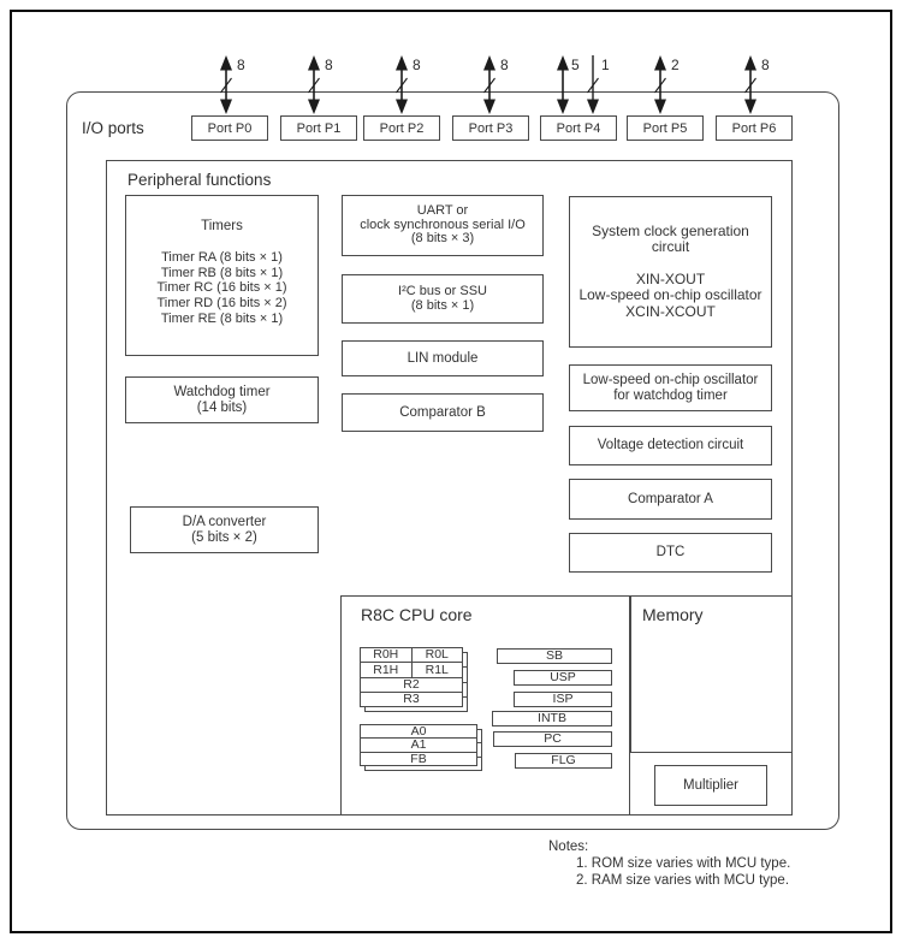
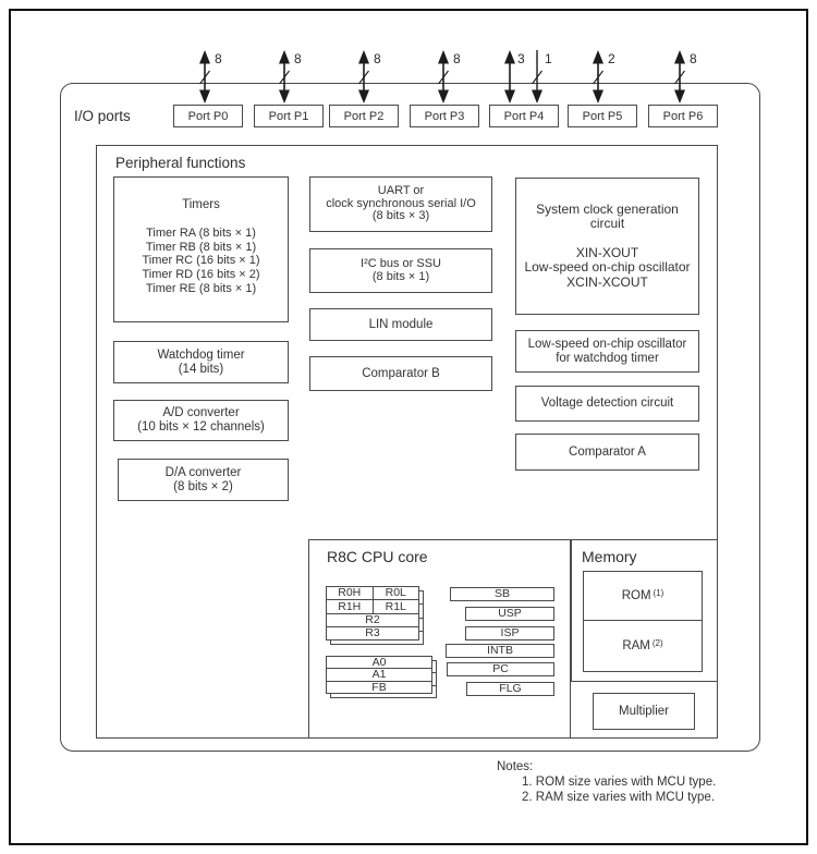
  I/O ports
  Port P0
  Port P1
  Port P2
  Port P3
  Port P4
  Port P5
  Port P6
  8
  8
  8
  8
- 5
+ 3
  1
  2
  8
  Peripheral functions
  Timers
  Timer RA (8 bits × 1)
  Timer RB (8 bits × 1)
  Timer RC (16 bits × 1)
  Timer RD (16 bits × 2)
  Timer RE (8 bits × 1)
  Watchdog timer
  (14 bits)
+ A/D converter
+ (10 bits × 12 channels)
  D/A converter
- (5 bits × 2)
+ (8 bits × 2)
  UART or
  clock synchronous serial I/O
  (8 bits × 3)
  I²C bus or SSU
  (8 bits × 1)
  LIN module
  Comparator B
  System clock generation
  circuit
  XIN-XOUT
  Low-speed on-chip oscillator
  XCIN-XCOUT
  Low-speed on-chip oscillator
  for watchdog timer
  Voltage detection circuit
  Comparator A
- DTC
  R8C CPU core
  R0H
  R0L
  R1H
  R1L
  R2
  R3
  A0
  A1
  FB
  SB
  USP
  ISP
  INTB
  PC
  FLG
  Memory
+ ROM
+ (1)
+ RAM
+ (2)
  Multiplier
  Notes:
  1. ROM size varies with MCU type.
  2. RAM size varies with MCU type.
